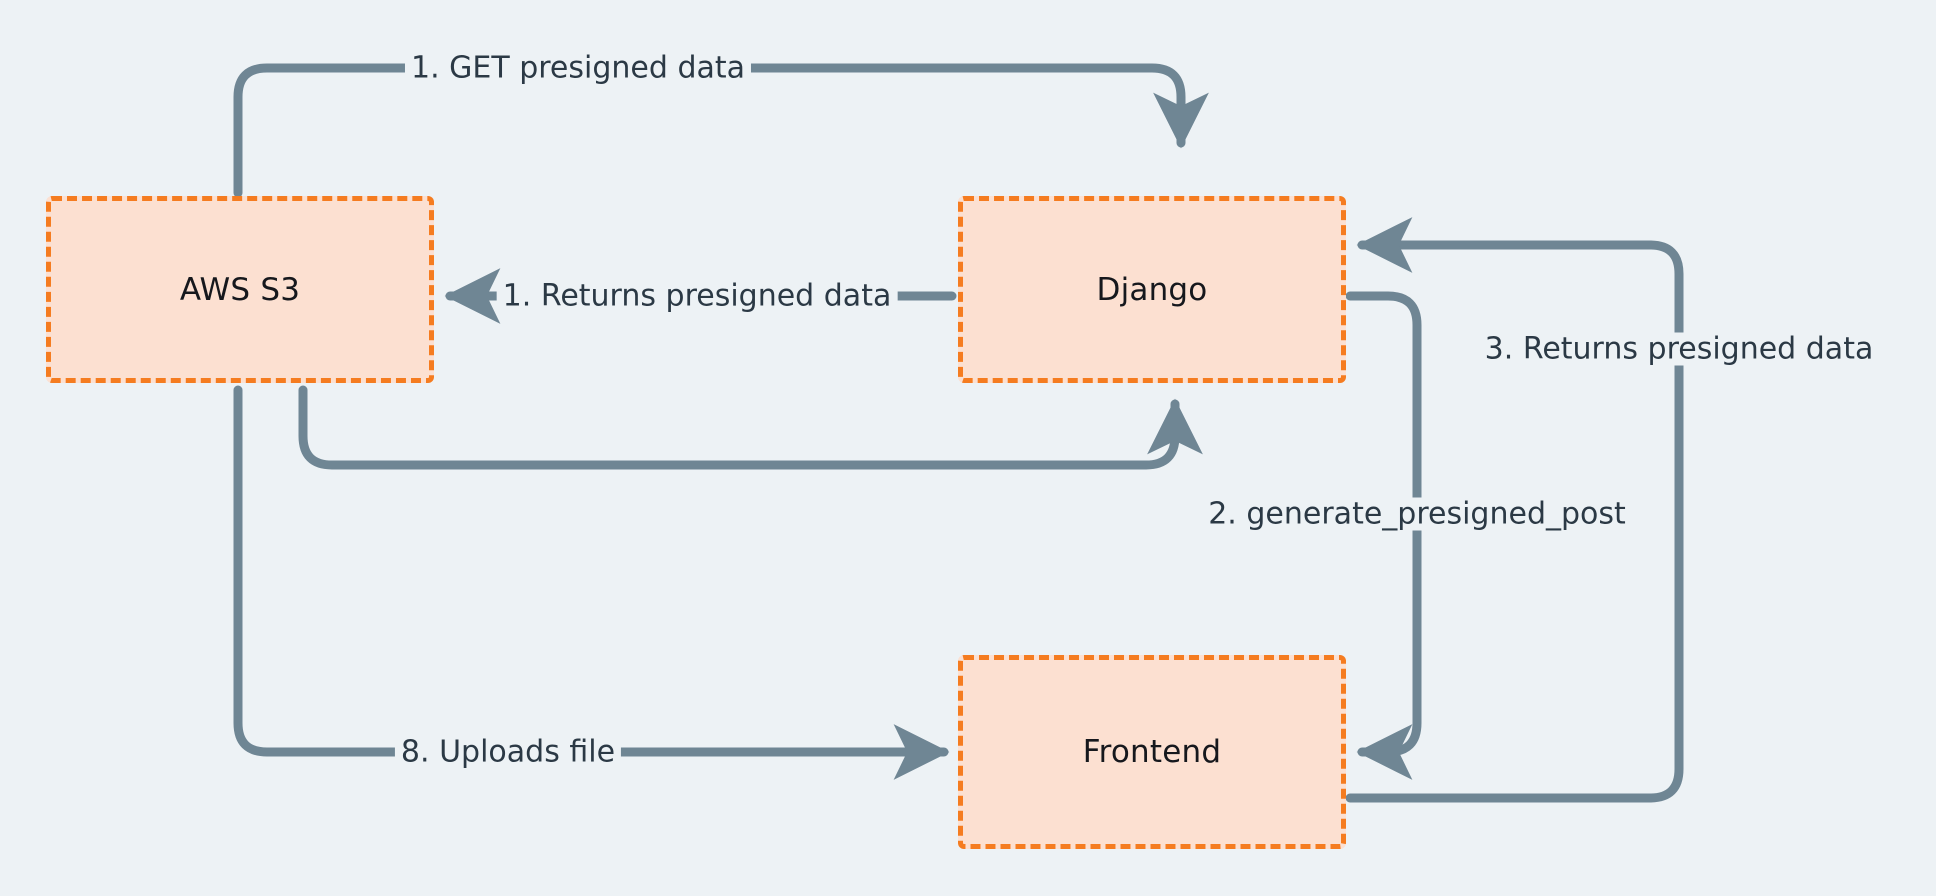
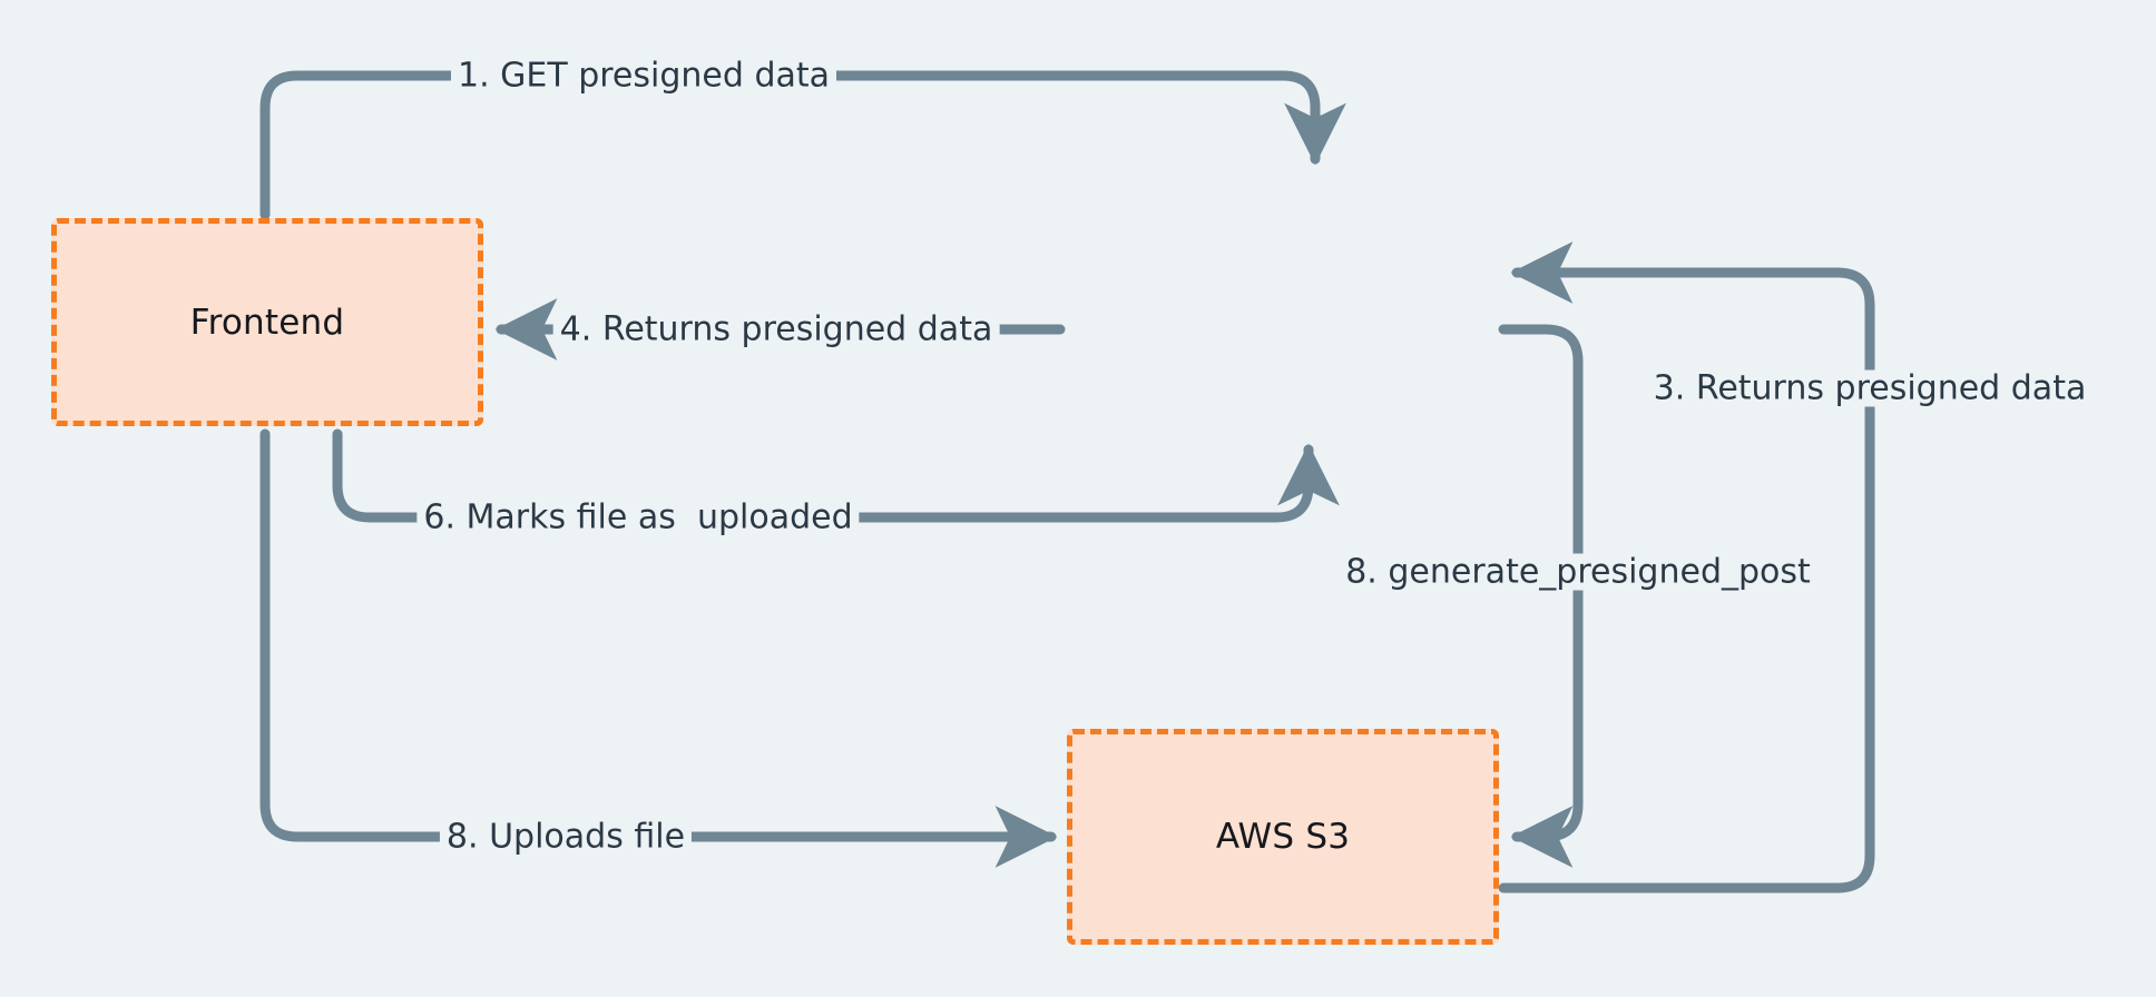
- AWS S3
+ Frontend
- Django
- Frontend
+ AWS S3
  1. GET presigned data
- 2. generate_presigned_post
+ 8. generate_presigned_post
  3. Returns presigned data
- 1. Returns presigned data
+ 4. Returns presigned data
  8. Uploads file
+ 6. Marks file as uploaded
